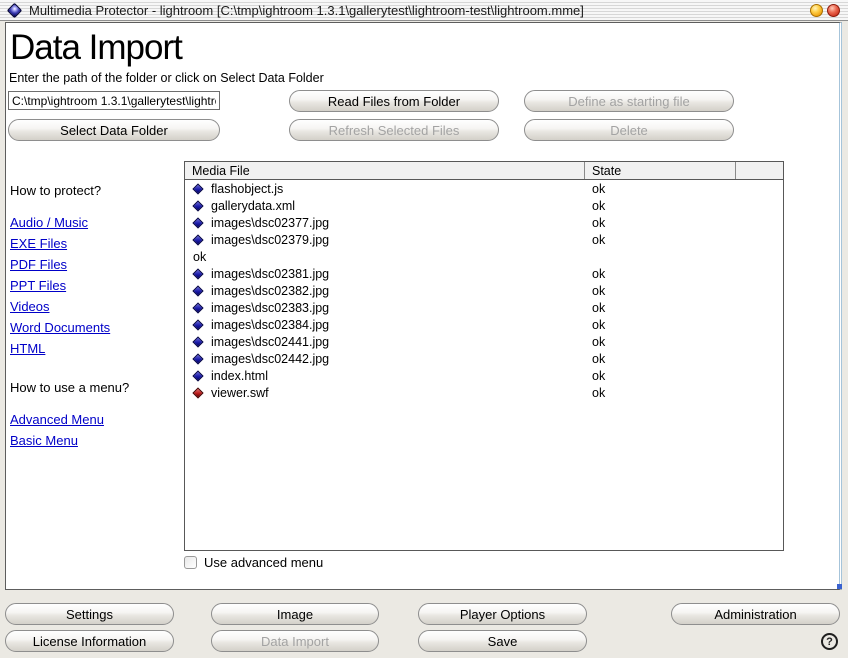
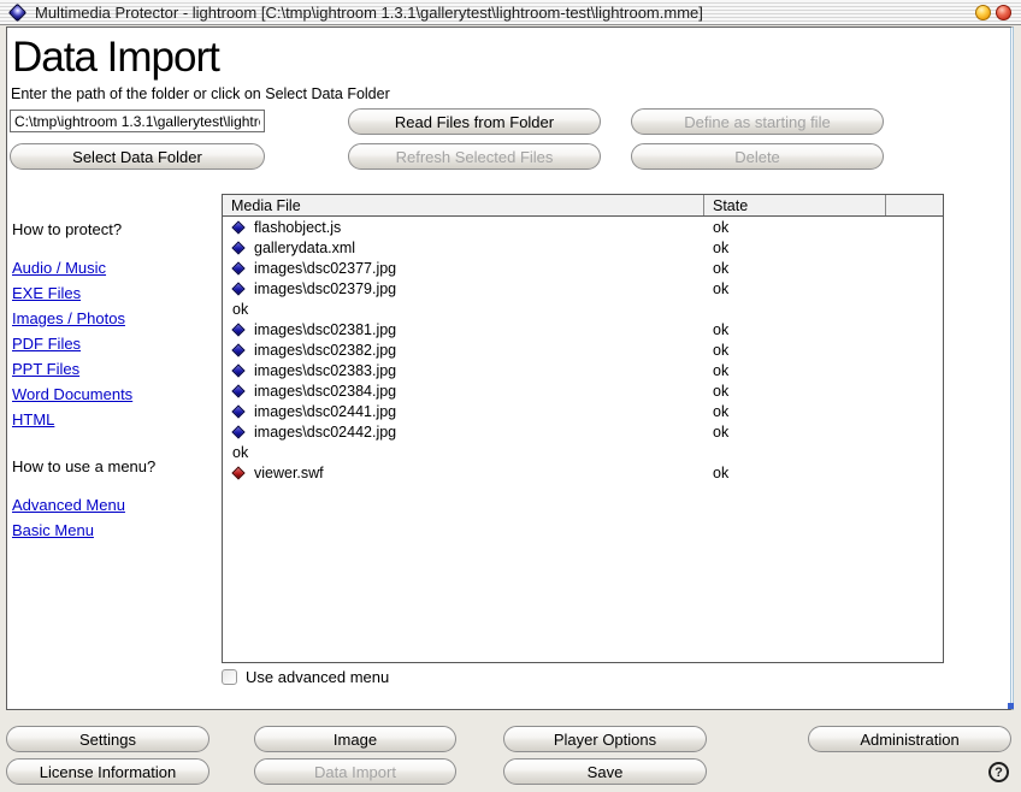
  Multimedia Protector - lightroom [C:\tmp\ightroom 1.3.1\gallerytest\lightroom-test\lightroom.mme]
  Data Import
  Enter the path of the folder or click on Select Data Folder
  C:\tmp\ightroom 1.3.1\gallerytest\lightr
  Read Files from Folder
  Define as starting file
  Select Data Folder
  Refresh Selected Files
  Delete
  How to protect?
  Audio / Music
  EXE Files
+ Images / Photos
  PDF Files
  PPT Files
- Videos
  Word Documents
  HTML
  How to use a menu?
  Advanced Menu
  Basic Menu
  Media File
  State
  flashobject.js
  ok
  gallerydata.xml
  ok
  images\dsc02377.jpg
  ok
  images\dsc02379.jpg
  ok
  ok
  images\dsc02381.jpg
  ok
  images\dsc02382.jpg
  ok
  images\dsc02383.jpg
  ok
  images\dsc02384.jpg
  ok
  images\dsc02441.jpg
  ok
  images\dsc02442.jpg
  ok
- index.html
  ok
  viewer.swf
  ok
  Use advanced menu
  Settings
  Image
  Player Options
  Administration
  License Information
  Data Import
  Save
  ?
